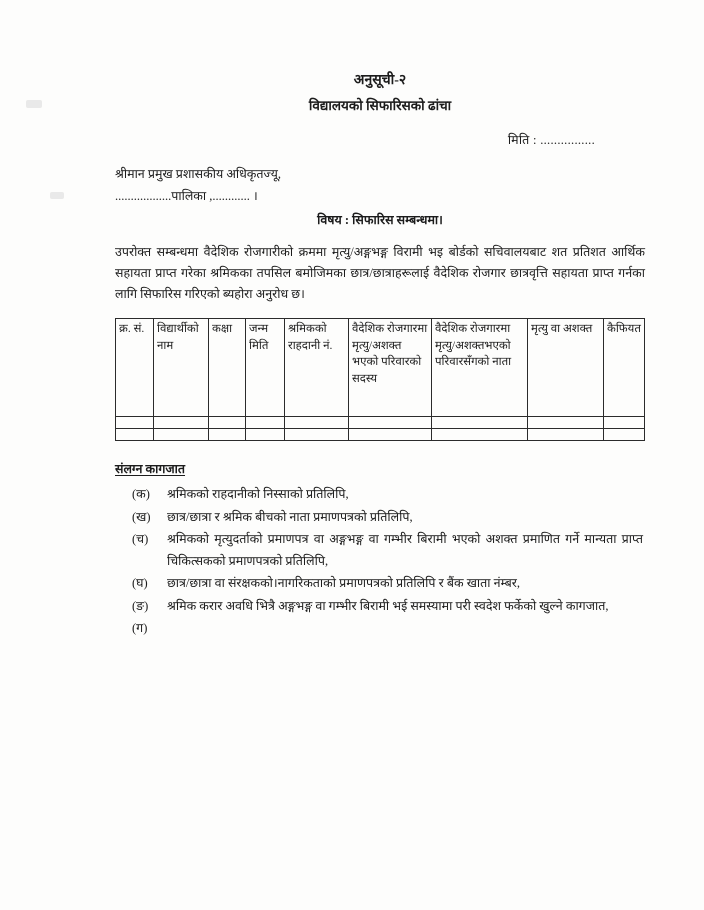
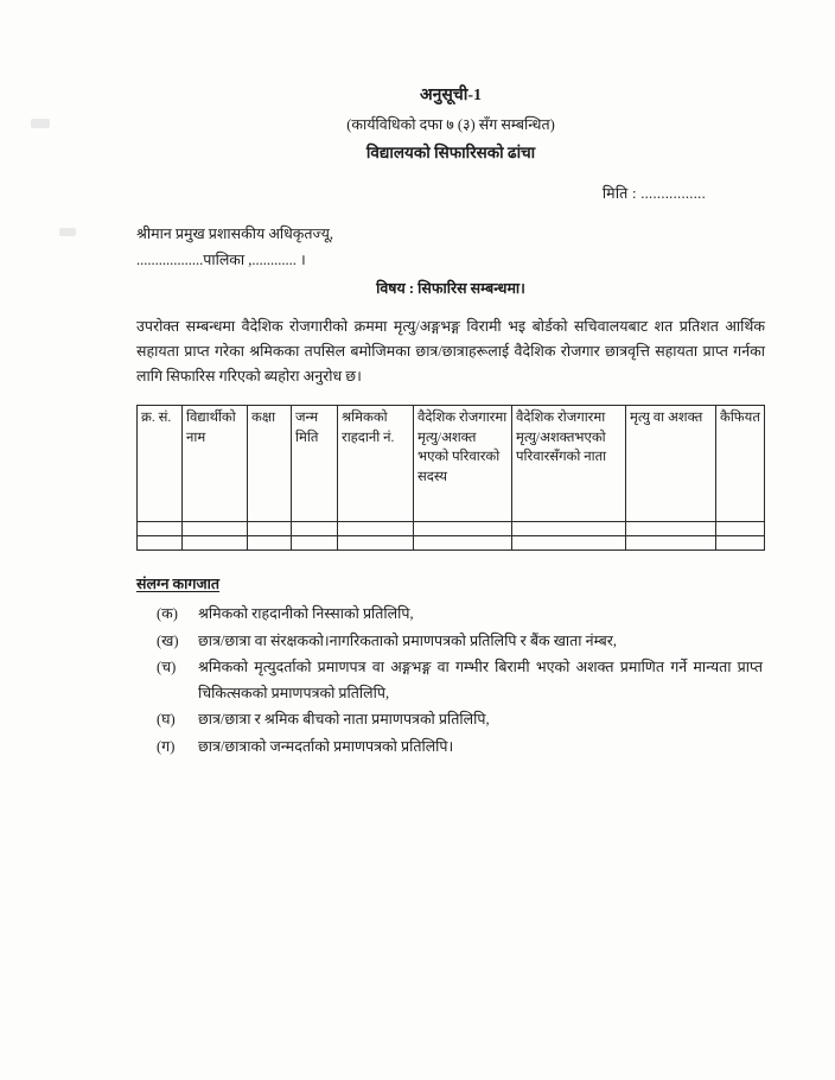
- अनुसूची-२
+ अनुसूची-1
+ (कार्यविधिको दफा ७ (३) सँग सम्बन्धित)
  विद्यालयको सिफारिसको ढांचा
  मिति : ................
  श्रीमान प्रमुख प्रशासकीय अधिकृतज्यू,
  ..................पालिका ,............ ।
  विषय : सिफारिस सम्बन्धमा।
  उपरोक्त सम्बन्धमा वैदेशिक रोजगारीको क्रममा मृत्यु/अङ्गभङ्ग विरामी भइ बोर्डको सचिवालयबाट शत प्रतिशत आर्थिक सहायता प्राप्त गरेका श्रमिकका तपसिल बमोजिमका छात्र/छात्राहरूलाई वैदेशिक रोजगार छात्रवृत्ति सहायता प्राप्त गर्नका लागि सिफारिस गरिएको ब्यहोरा अनुरोध छ।
  क्र. सं.	विद्यार्थीको नाम	कक्षा	जन्म मिति	श्रमिकको राहदानी नं.	वैदेशिक रोजगारमा मृत्यु/अशक्त भएको परिवारको सदस्य	वैदेशिक रोजगारमा मृत्यु/अशक्तभएको परिवारसँगको नाता	मृत्यु वा अशक्त	कैफियत
  संलग्न कागजात
  (क)
  श्रमिकको राहदानीको निस्साको प्रतिलिपि,
  (ख)
- छात्र/छात्रा र श्रमिक बीचको नाता प्रमाणपत्रको प्रतिलिपि,
+ छात्र/छात्रा वा संरक्षकको।नागरिकताको प्रमाणपत्रको प्रतिलिपि र बैंक खाता नंम्बर,
  (च)
  श्रमिकको मृत्युदर्ताको प्रमाणपत्र वा अङ्गभङ्ग वा गम्भीर बिरामी भएको अशक्त प्रमाणित गर्ने मान्यता प्राप्त चिकित्सकको प्रमाणपत्रको प्रतिलिपि,
  (घ)
- छात्र/छात्रा वा संरक्षकको।नागरिकताको प्रमाणपत्रको प्रतिलिपि र बैंक खाता नंम्बर,
+ छात्र/छात्रा र श्रमिक बीचको नाता प्रमाणपत्रको प्रतिलिपि,
- (ङ)
- श्रमिक करार अवधि भित्रै अङ्गभङ्ग वा गम्भीर बिरामी भई समस्यामा परी स्वदेश फर्केको खुल्ने कागजात,
  (ग)
+ छात्र/छात्राको जन्मदर्ताको प्रमाणपत्रको प्रतिलिपि।
